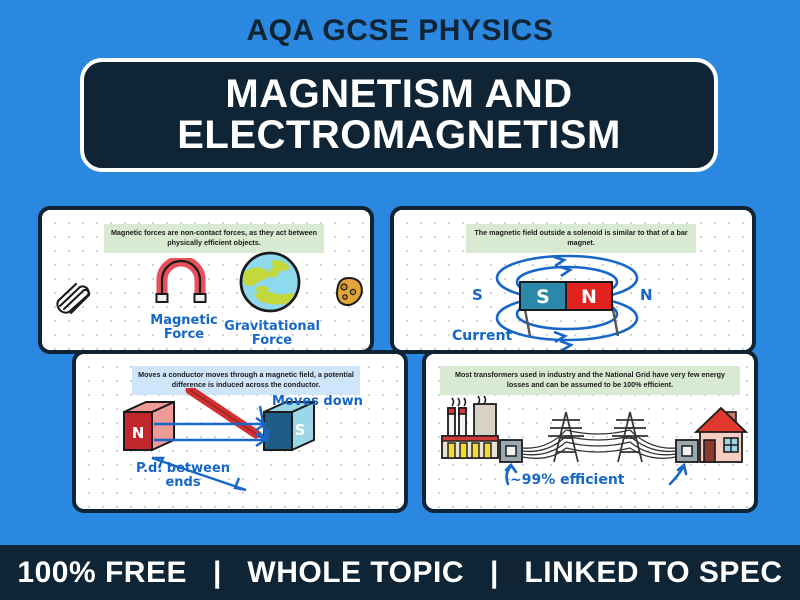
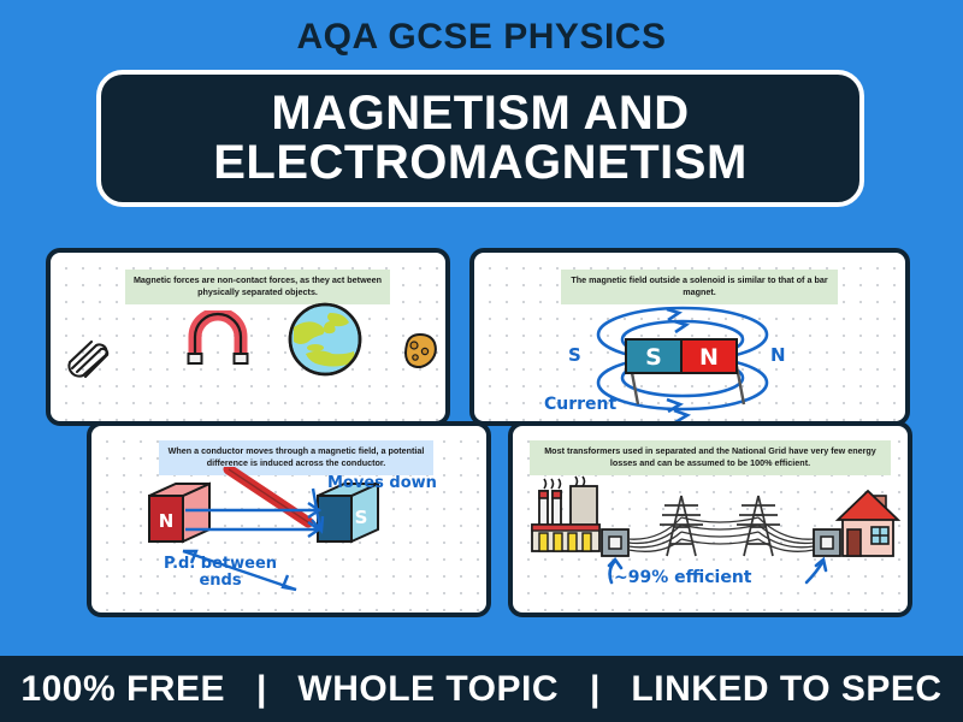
  AQA GCSE PHYSICS
  MAGNETISM AND
  ELECTROMAGNETISM
- Magnetic forces are non-contact forces, as they act between physically efficient objects.
+ Magnetic forces are non-contact forces, as they act between physically separated objects.
- Magnetic Force
- Gravitational Force
  The magnetic field outside a solenoid is similar to that of a bar magnet.
  S
  N
  S
  N
  Current
- Moves a conductor moves through a magnetic field, a potential difference is induced across the conductor.
+ When a conductor moves through a magnetic field, a potential difference is induced across the conductor.
  N
  S
  Moves down
  P.d. between ends
- Most transformers used in industry and the National Grid have very few energy losses and can be assumed to be 100% efficient.
+ Most transformers used in separated and the National Grid have very few energy losses and can be assumed to be 100% efficient.
  ~99% efficient
  100% FREE
  |
  WHOLE TOPIC
  |
  LINKED TO SPEC
